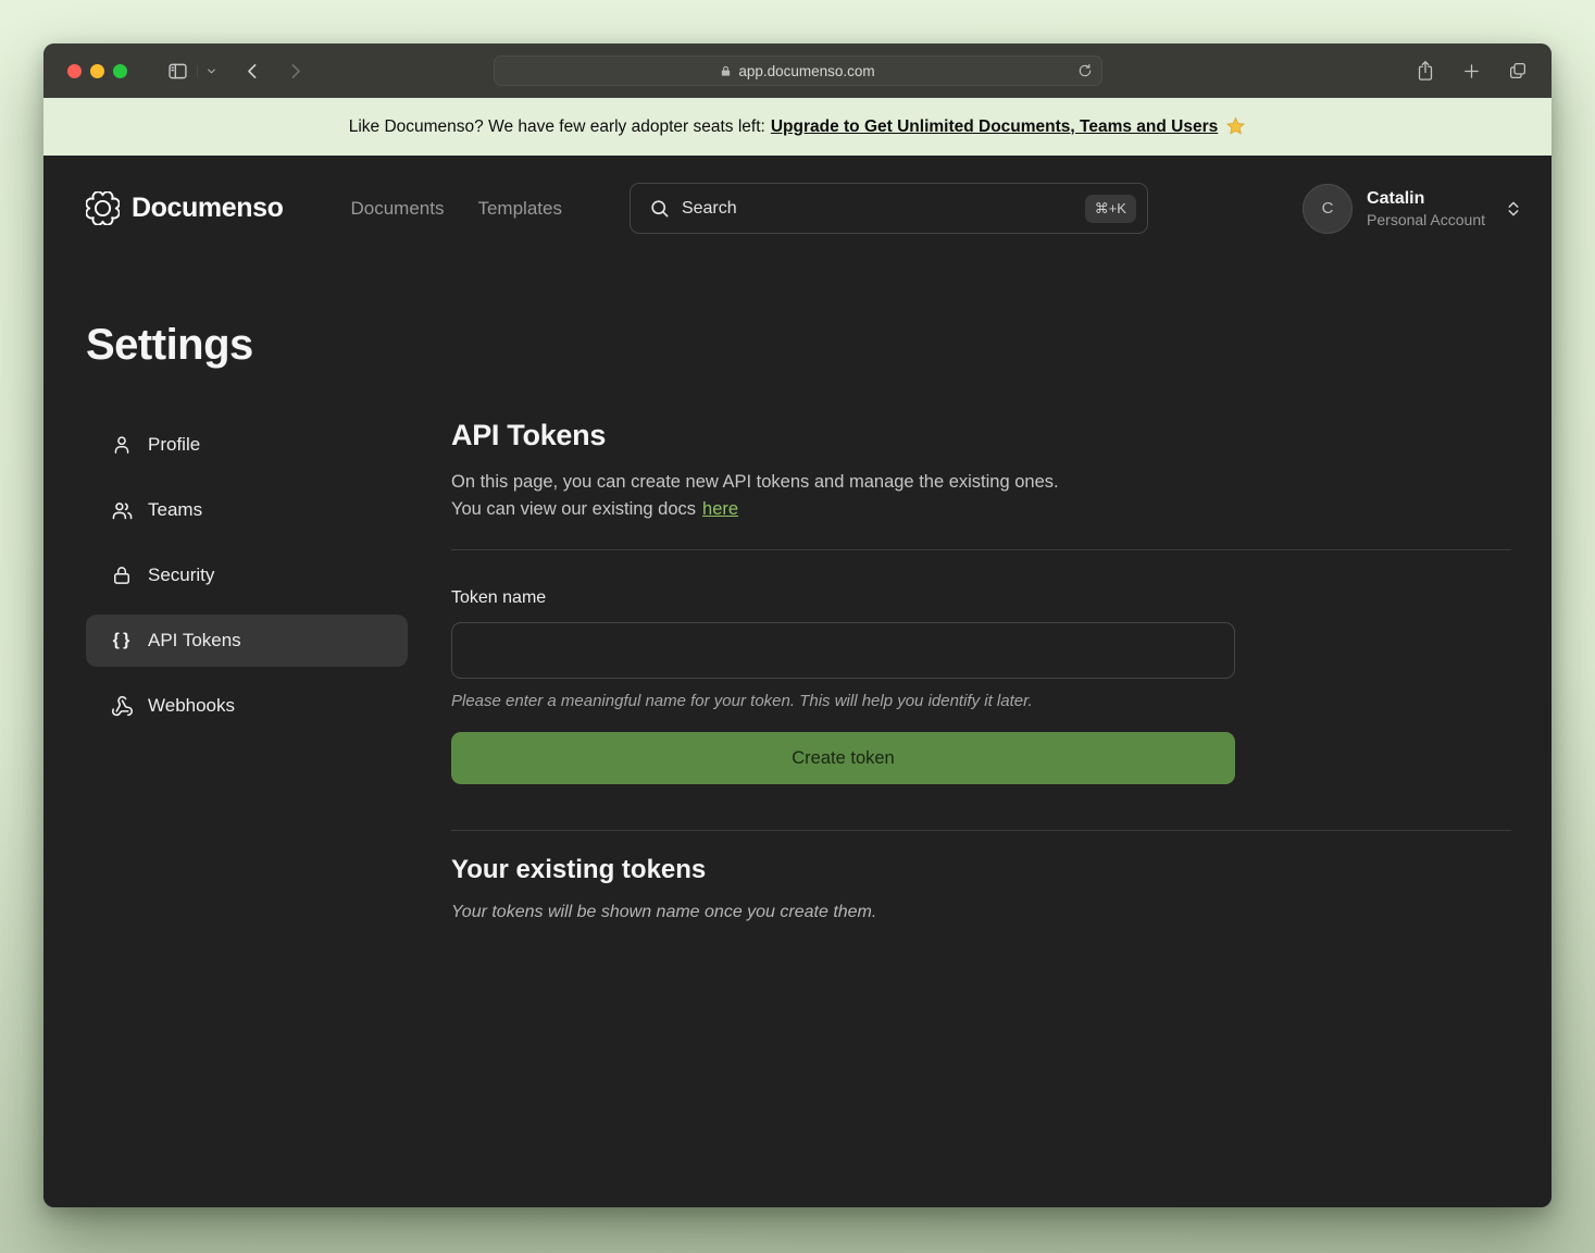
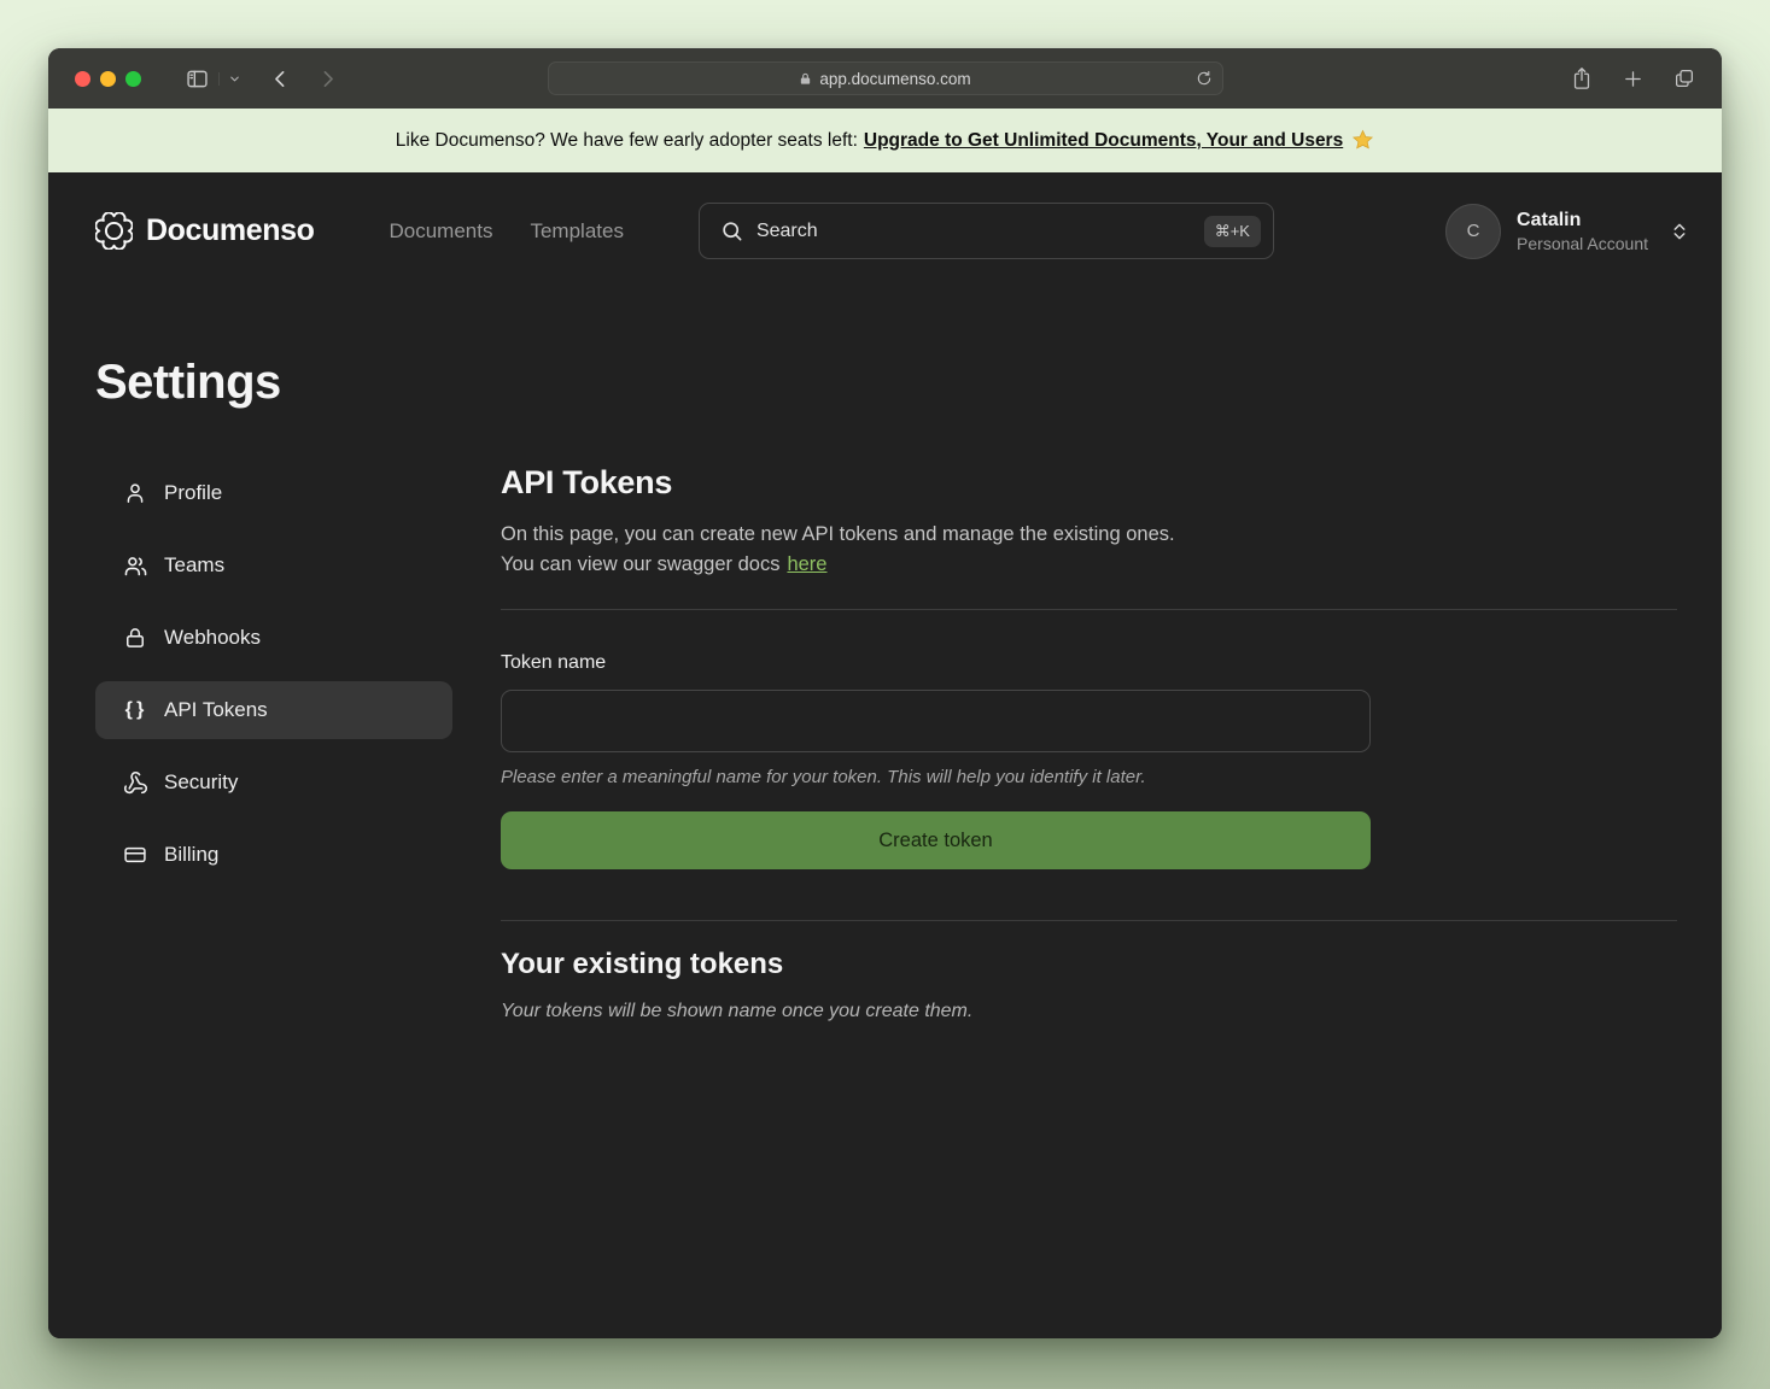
  app.documenso.com
  Like Documenso? We have few early adopter seats left:
- Upgrade to Get Unlimited Documents, Teams and Users
+ Upgrade to Get Unlimited Documents, Your and Users
  Documenso
  Documents
  Templates
  Search
  ⌘+K
  C
  Catalin
  Personal Account
  Settings
  Profile
  Teams
- Security
+ Webhooks
  { }
  API Tokens
- Webhooks
+ Security
+ Billing
  API Tokens
  On this page, you can create new API tokens and manage the existing ones.
- You can view our existing docs here
+ You can view our swagger docs here
  Token name
  Please enter a meaningful name for your token. This will help you identify it later.
  Create token
  Your existing tokens
  Your tokens will be shown name once you create them.
